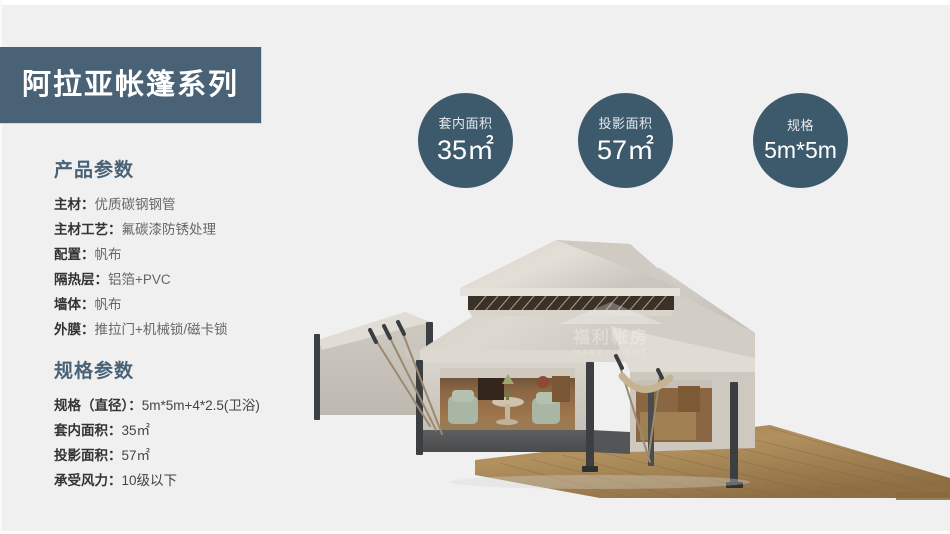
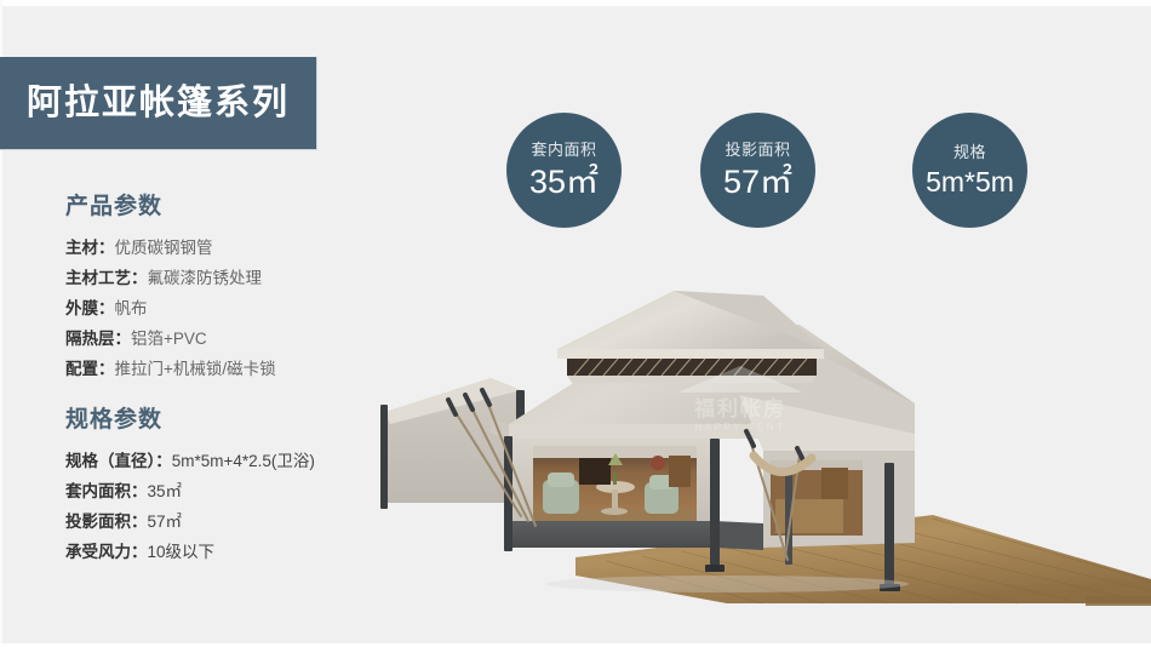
  阿拉亚帐篷系列
  产品参数
  主材：优质碳钢钢管
  主材工艺：氟碳漆防锈处理
- 配置：帆布
+ 外膜：帆布
  隔热层：铝箔+PVC
- 墙体：帆布
- 外膜：推拉门+机械锁/磁卡锁
+ 配置：推拉门+机械锁/磁卡锁
  规格参数
  规格（直径）：5m*5m+4*2.5(卫浴)
  套内面积：35㎡
  投影面积：57㎡
  承受风力：10级以下
  套内面积
  35㎡
  投影面积
  57㎡
  规格
  5m*5m
  福利帐房
  HAPPY TENT
